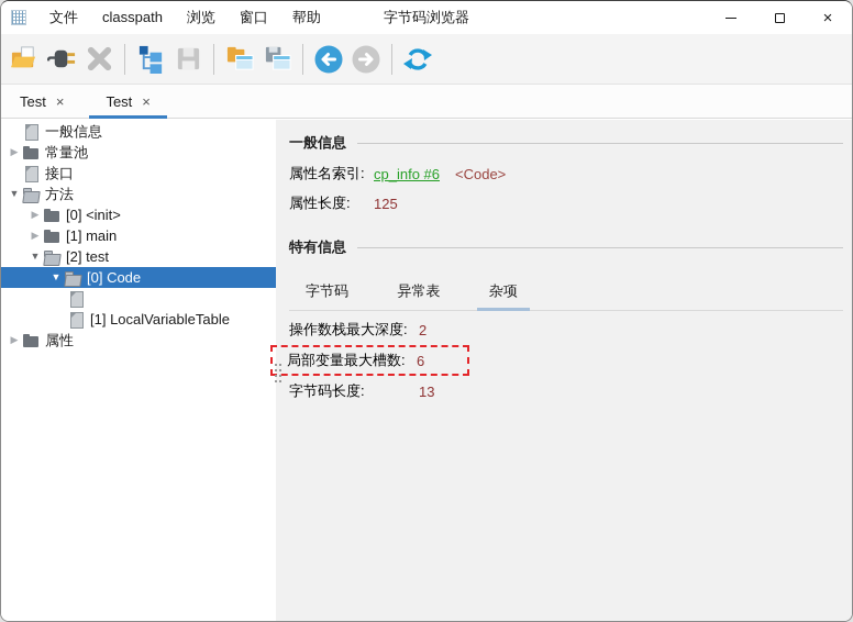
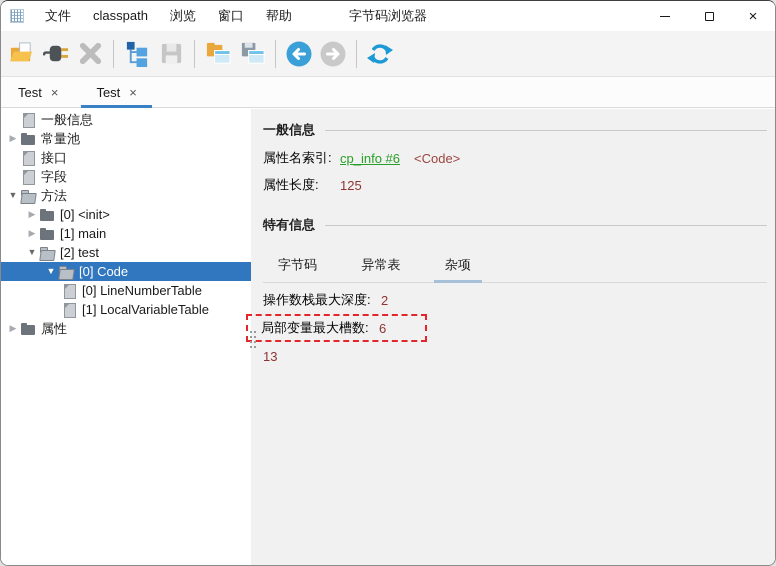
  文件
  classpath
  浏览
  窗口
  帮助
  字节码浏览器
  ×
  Test
  ×
  Test
  ×
  一般信息
  常量池
  接口
+ 字段
  方法
  [0] <init>
  [1] main
  [2] test
  [0] Code
+ [0] LineNumberTable
  [1] LocalVariableTable
  属性
  一般信息
  属性名索引:
  cp_info #6
  <Code>
  属性长度:
  125
  特有信息
  字节码 异常表 杂项
  操作数栈最大深度:
  2
  局部变量最大槽数:
  6
- 字节码长度:
  13
